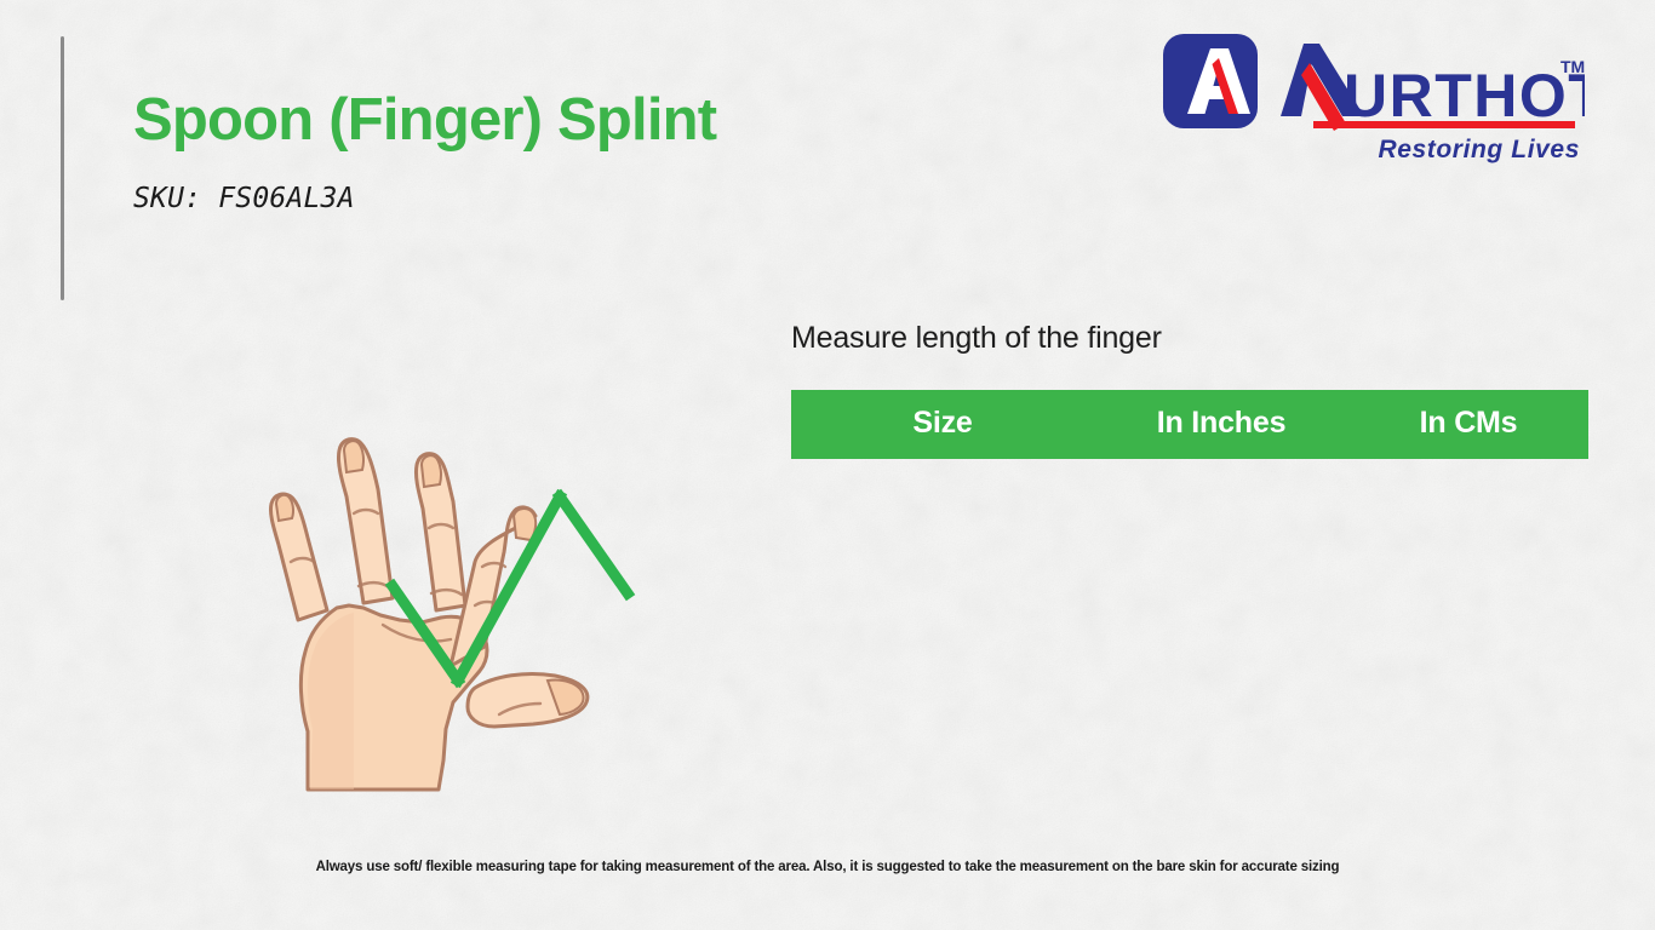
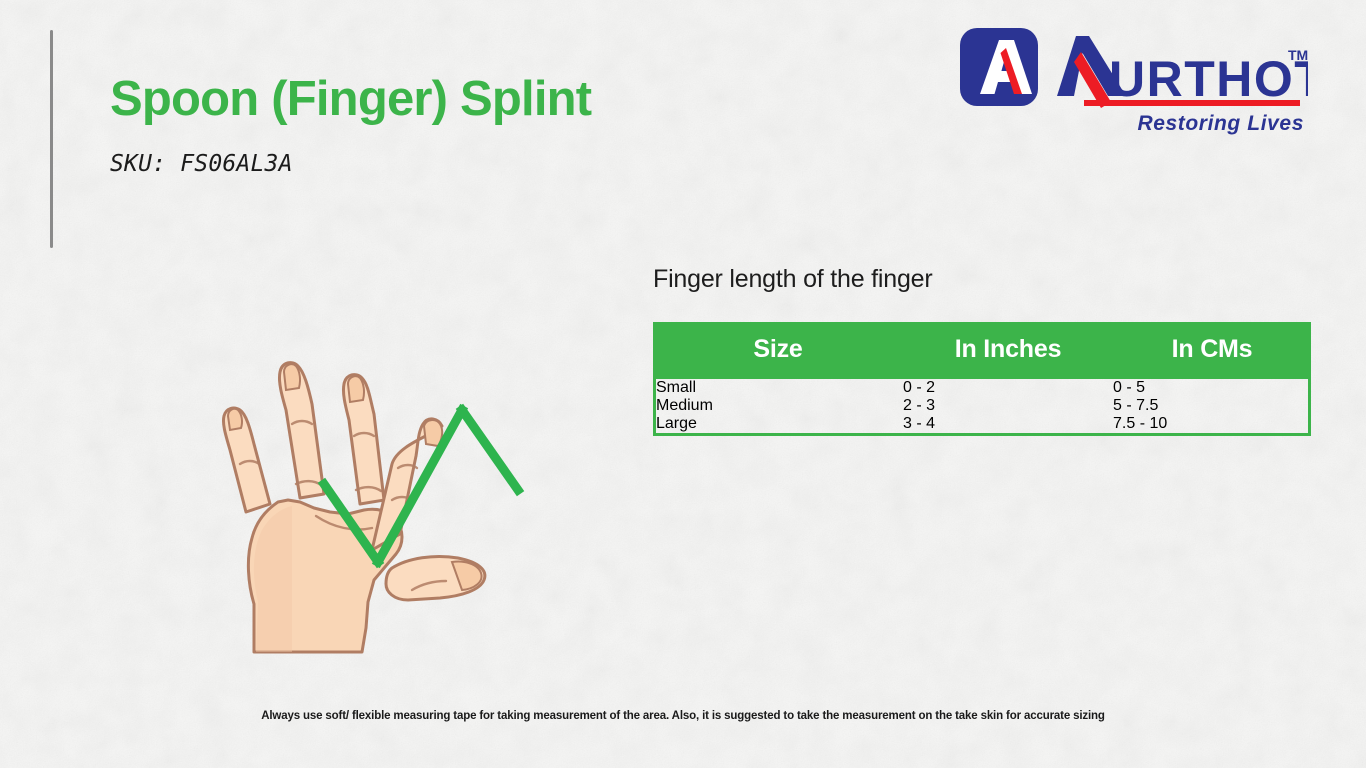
  Spoon (Finger) Splint
  SKU: FS06AL3A
  URTHO
  TM
  Restoring Lives
- Measure length of the finger
+ Finger length of the finger
  Size	In Inches	In CMs
+ Small	0 - 2	0 - 5
+ Medium	2 - 3	5 - 7.5
+ Large	3 - 4	7.5 - 10
- Always use soft/ flexible measuring tape for taking measurement of the area. Also, it is suggested to take the measurement on the bare skin for accurate sizing
+ Always use soft/ flexible measuring tape for taking measurement of the area. Also, it is suggested to take the measurement on the take skin for accurate sizing
